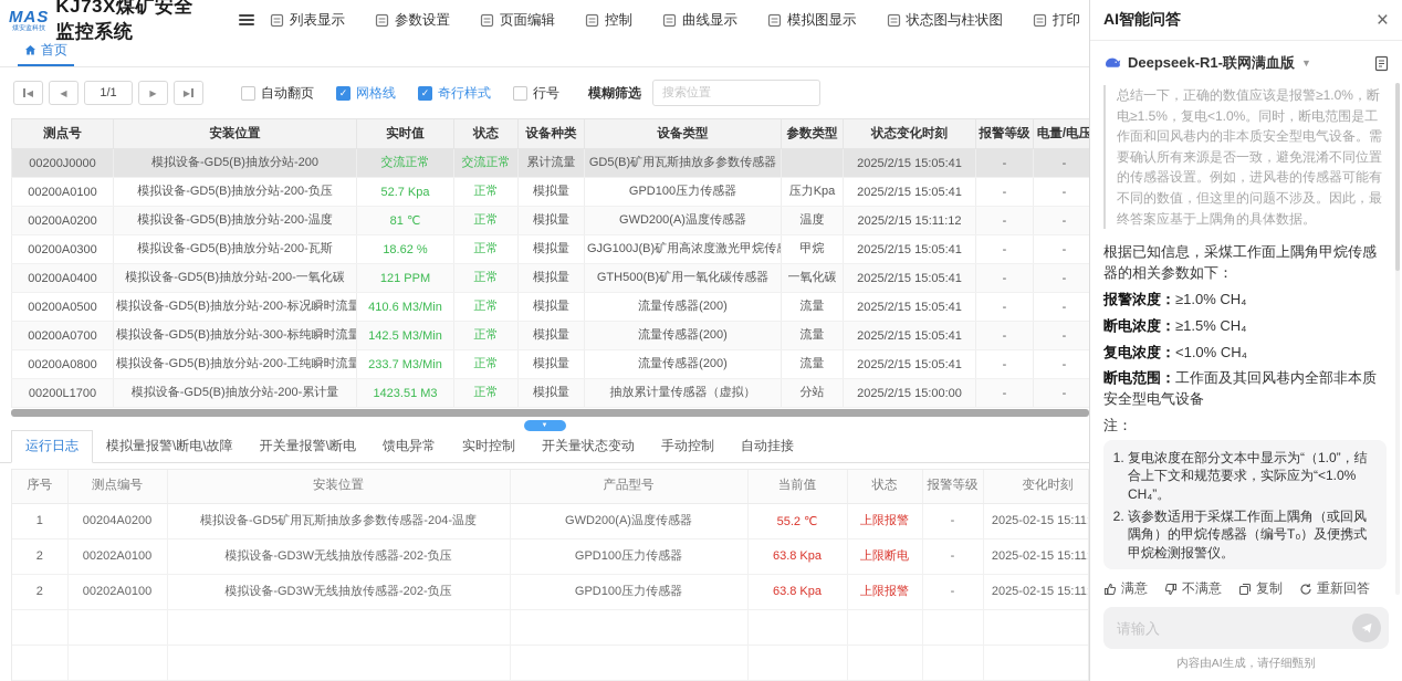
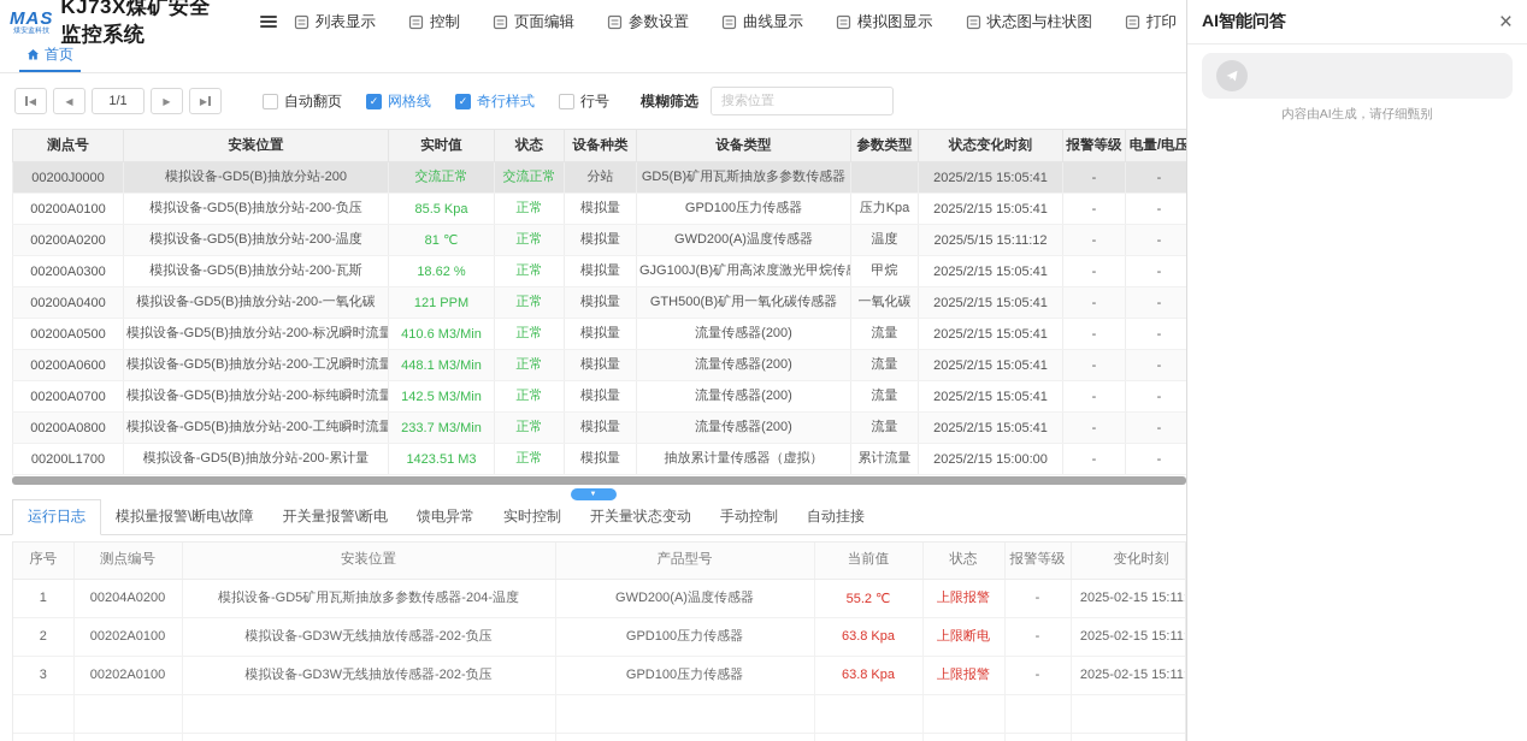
  MAS
  KJ73X煤矿安全监控系统
  列表显示
- 参数设置
+ 控制
  页面编辑
- 控制
+ 参数设置
  曲线显示
  模拟图显示
  状态图与柱状图
  打印
  首页
  ◀
  ◀
  1/1
  ▶
  ▶
  自动翻页
  ✓
  网格线
  ✓
  奇行样式
  行号
  模糊筛选
  搜索位置
  	测点号	安装位置	实时值	状态	设备种类	设备类型	参数类型	状态变化时刻	报警等级	电量/电压
- 00200J0000	模拟设备-GD5(B)抽放分站-200	交流正常	交流正常	累计流量	GD5(B)矿用瓦斯抽放多参数传感器		2025/2/15 15:05:41	-	-
+ 00200J0000	模拟设备-GD5(B)抽放分站-200	交流正常	交流正常	分站	GD5(B)矿用瓦斯抽放多参数传感器		2025/2/15 15:05:41	-	-
- 00200A0100	模拟设备-GD5(B)抽放分站-200-负压	52.7 Kpa	正常	模拟量	GPD100压力传感器	压力Kpa	2025/2/15 15:05:41	-	-
+ 00200A0100	模拟设备-GD5(B)抽放分站-200-负压	85.5 Kpa	正常	模拟量	GPD100压力传感器	压力Kpa	2025/2/15 15:05:41	-	-
- 00200A0200	模拟设备-GD5(B)抽放分站-200-温度	81 ℃	正常	模拟量	GWD200(A)温度传感器	温度	2025/2/15 15:11:12	-	-
+ 00200A0200	模拟设备-GD5(B)抽放分站-200-温度	81 ℃	正常	模拟量	GWD200(A)温度传感器	温度	2025/5/15 15:11:12	-	-
  00200A0300	模拟设备-GD5(B)抽放分站-200-瓦斯	18.62 %	正常	模拟量	GJG100J(B)矿用高浓度激光甲烷传	甲烷	2025/2/15 15:05:41	-	-
  00200A0400	模拟设备-GD5(B)抽放分站-200-一氧化碳	121 PPM	正常	模拟量	GTH500(B)矿用一氧化碳传感器	一氧化碳	2025/2/15 15:05:41	-	-
  00200A0500	模拟设备-GD5(B)抽放分站-200-标况瞬时流量	410.6 M3/Min	正常	模拟量	流量传感器(200)	流量	2025/2/15 15:05:41	-	-
+ 00200A0600	模拟设备-GD5(B)抽放分站-200-工况瞬时流量	448.1 M3/Min	正常	模拟量	流量传感器(200)	流量	2025/2/15 15:05:41	-	-
- 00200A0700	模拟设备-GD5(B)抽放分站-300-标纯瞬时流量	142.5 M3/Min	正常	模拟量	流量传感器(200)	流量	2025/2/15 15:05:41	-	-
+ 00200A0700	模拟设备-GD5(B)抽放分站-200-标纯瞬时流量	142.5 M3/Min	正常	模拟量	流量传感器(200)	流量	2025/2/15 15:05:41	-	-
  00200A0800	模拟设备-GD5(B)抽放分站-200-工纯瞬时流量	233.7 M3/Min	正常	模拟量	流量传感器(200)	流量	2025/2/15 15:05:41	-	-
- 00200L1700	模拟设备-GD5(B)抽放分站-200-累计量	1423.51 M3	正常	模拟量	抽放累计量传感器（虚拟）	分站	2025/2/15 15:00:00	-	-
+ 00200L1700	模拟设备-GD5(B)抽放分站-200-累计量	1423.51 M3	正常	模拟量	抽放累计量传感器（虚拟）	累计流量	2025/2/15 15:00:00	-	-
  运行日志
  模拟量报警\断电\故障
  开关量报警\断电
  馈电异常
  实时控制
  开关量状态变动
  手动控制
  自动挂接
  	序号	测点编号	安装位置	产品型号	当前值	状态	报警等级	变化时刻
  1	00204A0200	模拟设备-GD5矿用瓦斯抽放多参数传感器-204-温度	GWD200(A)温度传感器	55.2 ℃	上限报警	-	2025-02-15 15:11
  2	00202A0100	模拟设备-GD3W无线抽放传感器-202-负压	GPD100压力传感器	63.8 Kpa	上限断电	-	2025-02-15 15:11
- 2	00202A0100	模拟设备-GD3W无线抽放传感器-202-负压	GPD100压力传感器	63.8 Kpa	上限报警	-	2025-02-15 15:11
+ 3	00202A0100	模拟设备-GD3W无线抽放传感器-202-负压	GPD100压力传感器	63.8 Kpa	上限报警	-	2025-02-15 15:11
  AI智能问答
  ×
- Deepseek-R1-联网满血版
- ▼
- 总结一下，正确的数值应该是报警≥1.0%，断电≥1.5%，复电<1.0%。同时，断电范围是工作面和回风巷内的非本质安全型电气设备。需要确认所有来源是否一致，避免混淆不同位置的传感器设置。例如，进风巷的传感器可能有不同的数值，但这里的问题不涉及。因此，最终答案应基于上隅角的具体数据。
- 根据已知信息，采煤工作面上隅角甲烷传感器的相关参数如下：
- 报警浓度：≥1.0% CH₄
- 断电浓度：≥1.5% CH₄
- 复电浓度：<1.0% CH₄
- 断电范围：工作面及其回风巷内全部非本质安全型电气设备
- 注：
- 复电浓度在部分文本中显示为“（1.0”，结合上下文和规范要求，实际应为“<1.0% CH₄”。
- 该参数适用于采煤工作面上隅角（或回风隅角）的甲烷传感器（编号T₀）及便携式甲烷检测报警仪。
- 满意
- 不满意
- 复制
- 重新回答
- 请输入
  内容由AI生成，请仔细甄别
